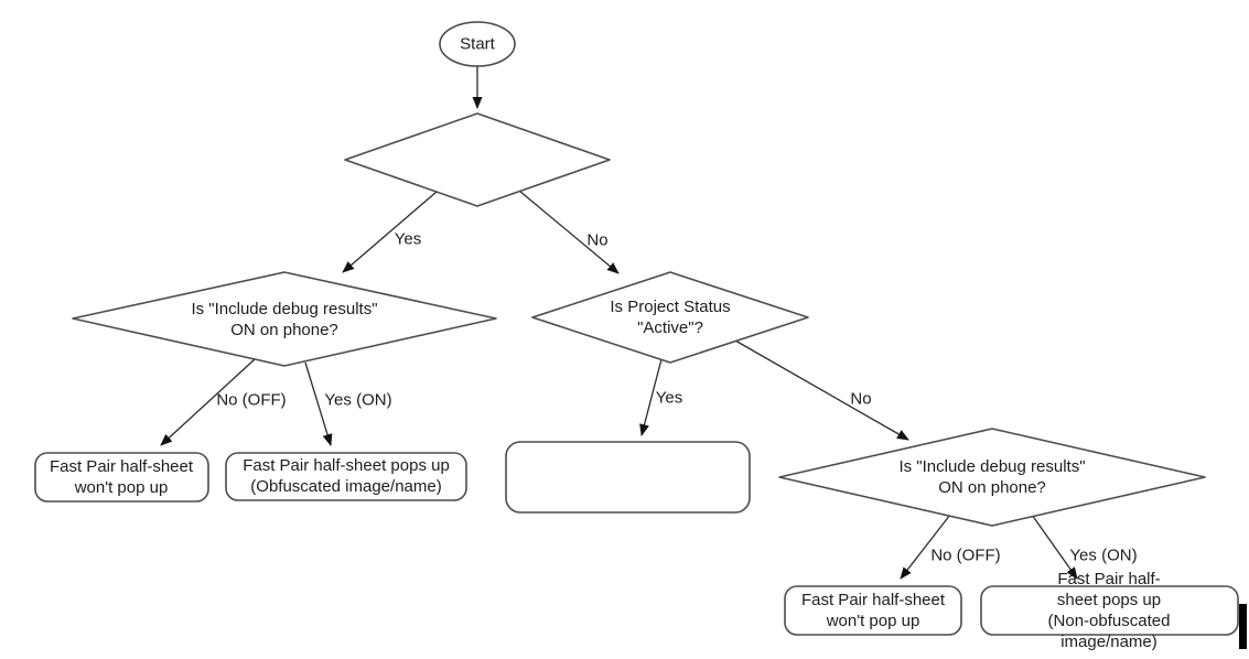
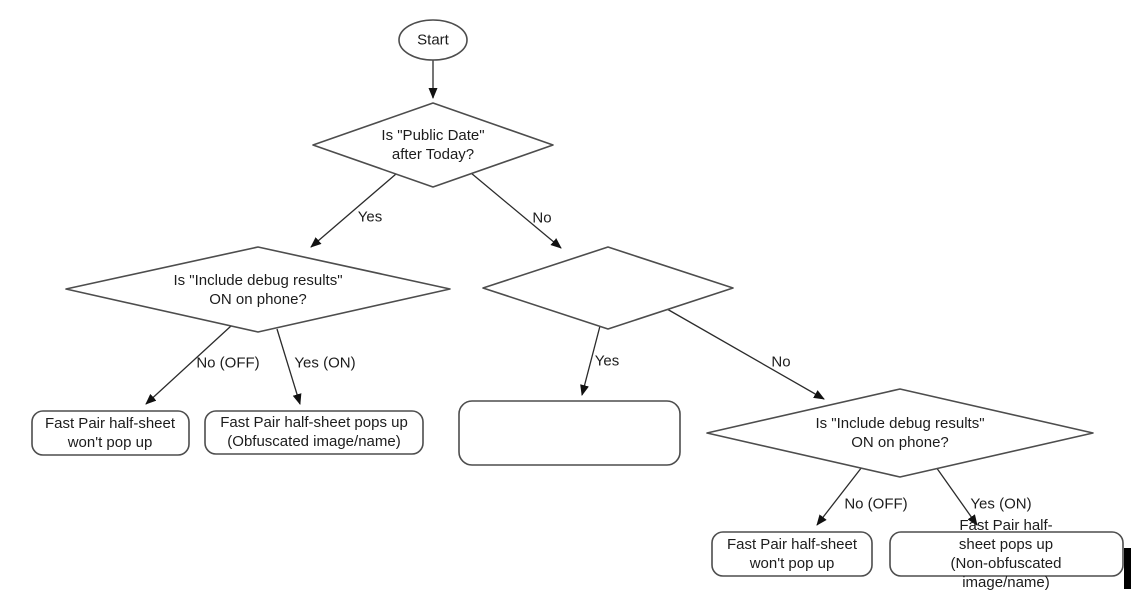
  Start
+ Is "Public Date"
+ after Today?
  Is "Include debug results"
  ON on phone?
- Is Project Status
- "Active"?
  Is "Include debug results"
  ON on phone?
  Fast Pair half-sheet
  won't pop up
  Fast Pair half-sheet pops up
  (Obfuscated image/name)
  Fast Pair half-sheet
  won't pop up
  Fast Pair half-sheet pops up
  (Non-obfuscated image/name)
  Yes
  No
  No (OFF)
  Yes (ON)
  Yes
  No
  No (OFF)
  Yes (ON)
